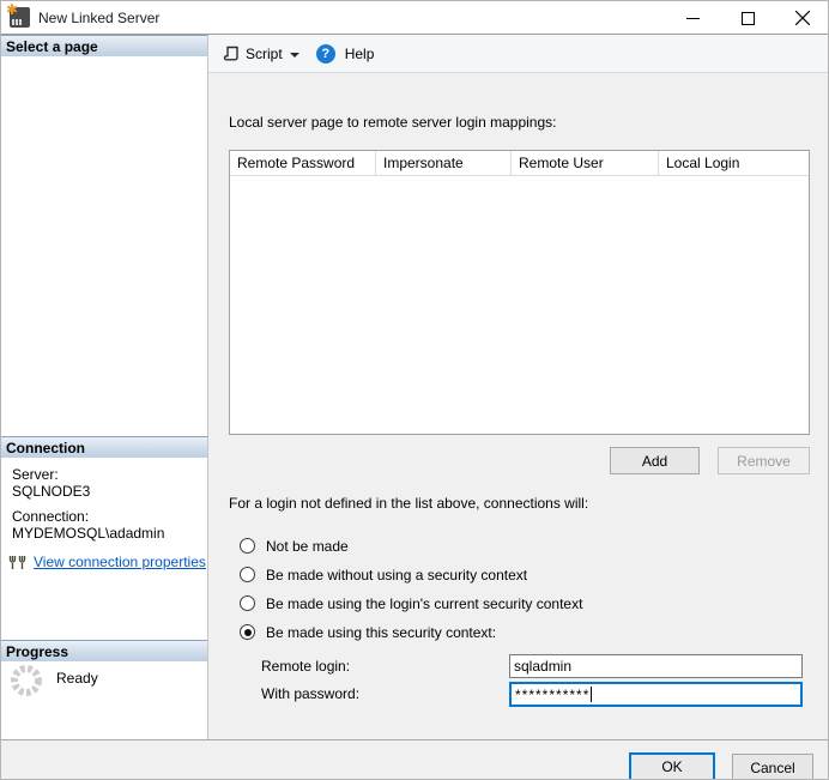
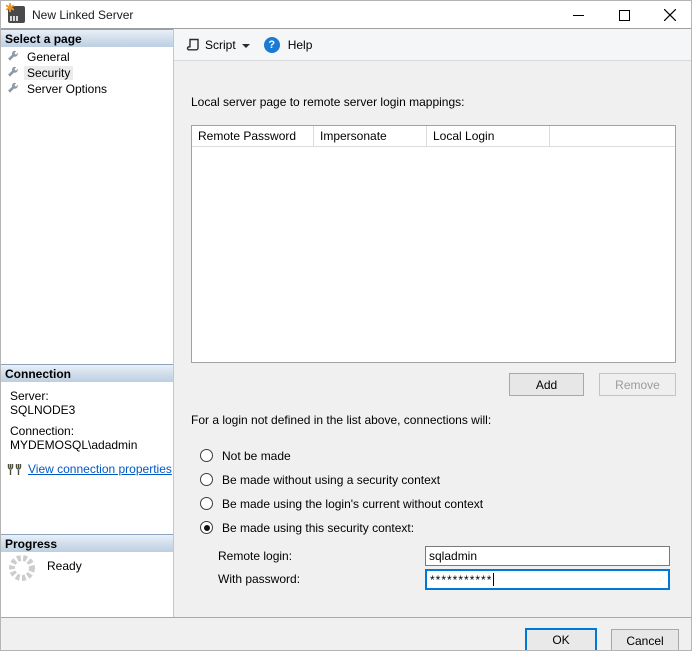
  ✱
  New Linked Server
  Select a page
+ General
+ Security
+ Server Options
  Connection
  Server:
  SQLNODE3
  Connection:
  MYDEMOSQL\adadmin
  View connection properties
  Progress
  Ready
  Script
  ?
  Help
  Local server page to remote server login mappings:
  Remote Password
  Impersonate
- Remote User
  Local Login
  Add
  Remove
  For a login not defined in the list above, connections will:
  Not be made
  Be made without using a security context
- Be made using the login's current security context
+ Be made using the login's current without context
  Be made using this security context:
  Remote login:
  sqladmin
  With password:
  ***********
  OK
  Cancel
